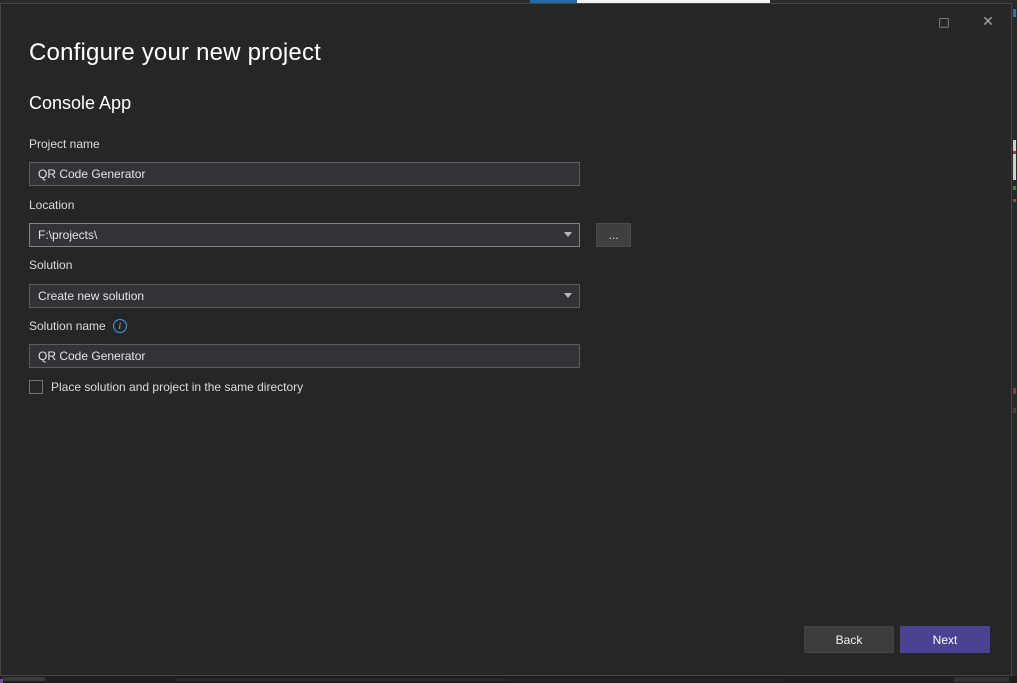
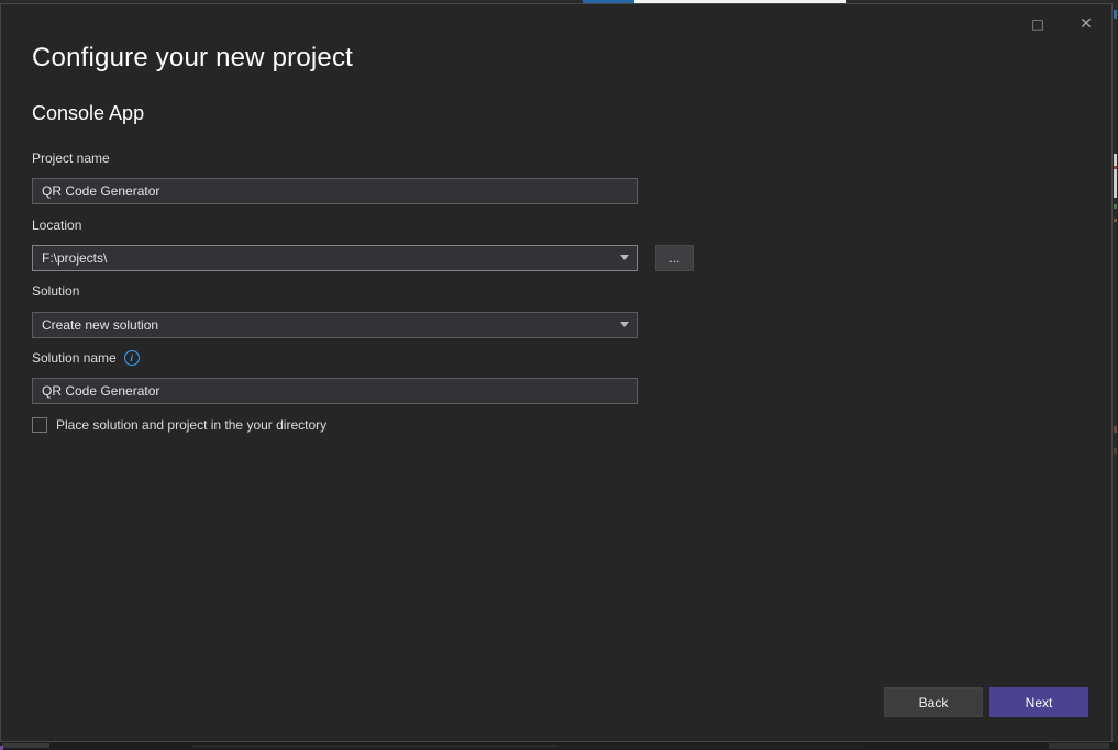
  □
  ✕
  Configure your new project
  Console App
  Project name
  QR Code Generator
  Location
  F:\projects\
  ...
  Solution
  Create new solution
  Solution name
  i
  QR Code Generator
- Place solution and project in the same directory
+ Place solution and project in the your directory
  Back
  Next
